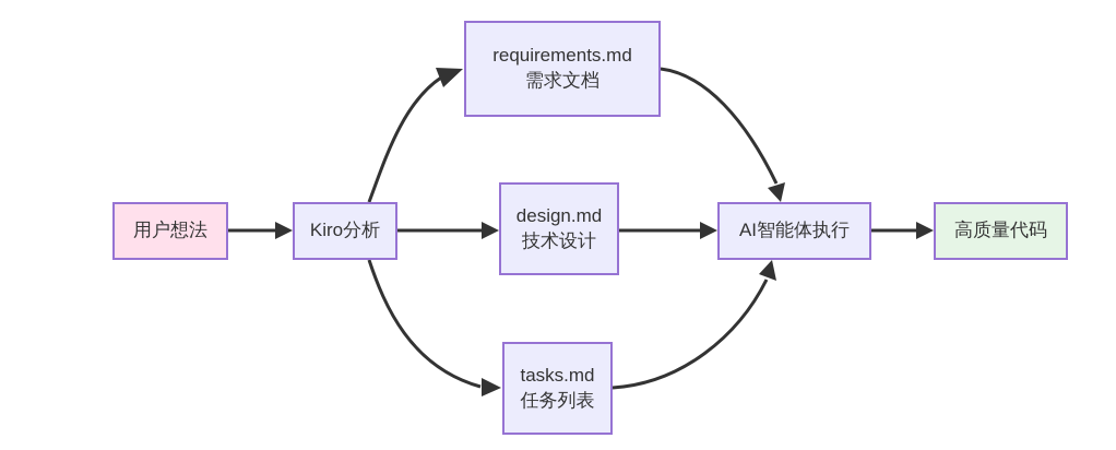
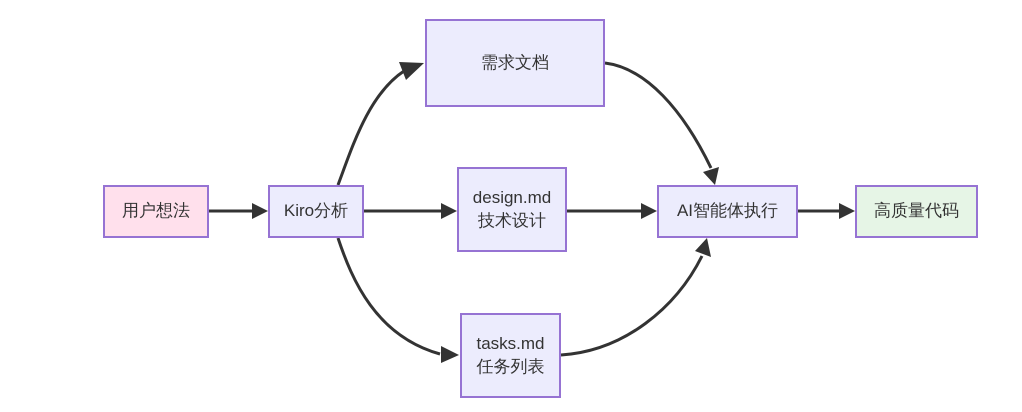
  用户想法
  Kiro分析
- requirements.md
  需求文档
  design.md
  技术设计
  tasks.md
  任务列表
  AI智能体执行
  高质量代码
